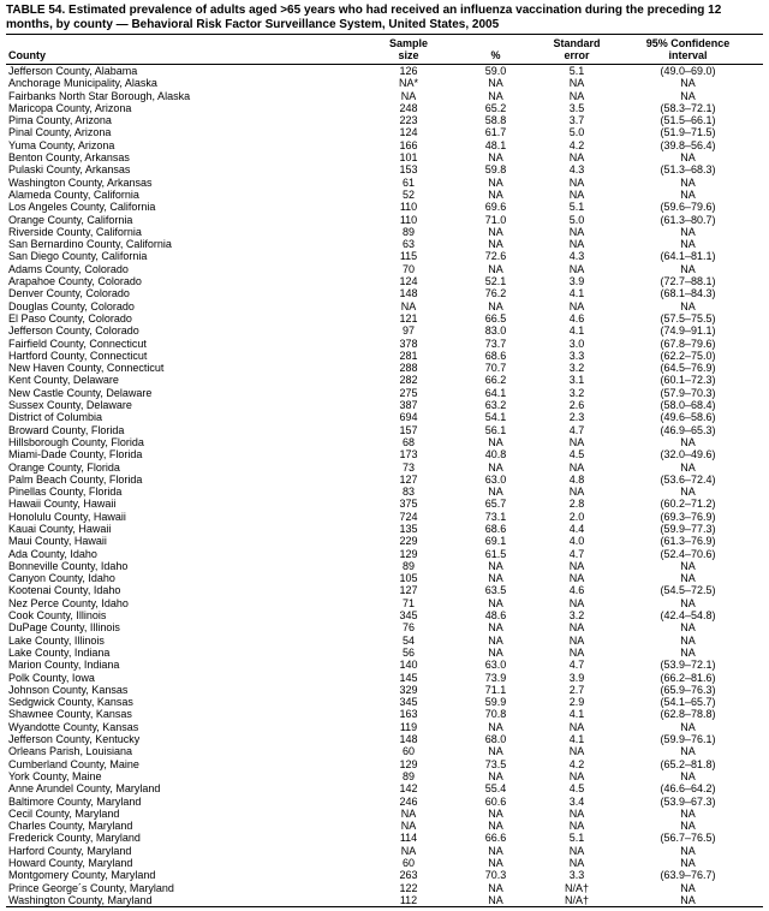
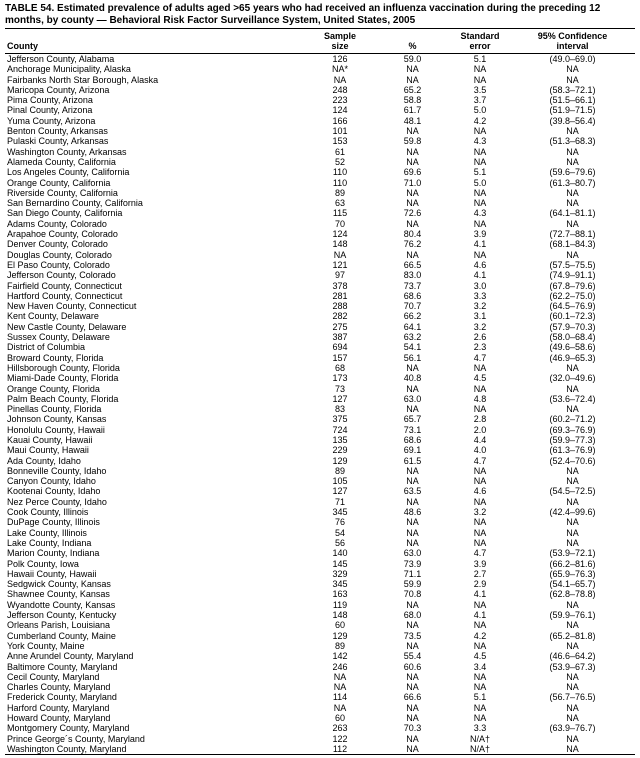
  TABLE 54. Estimated prevalence of adults aged >65 years who had received an influenza vaccination during the preceding 12 months, by county — Behavioral Risk Factor Surveillance System, United States, 2005
  County	Sample size	%	Standard error	95% Confidence interval
  Jefferson County, Alabama	126	59.0	5.1	(49.0–69.0)
  Anchorage Municipality, Alaska	NA*	NA	NA	NA
  Fairbanks North Star Borough, Alaska	NA	NA	NA	NA
  Maricopa County, Arizona	248	65.2	3.5	(58.3–72.1)
  Pima County, Arizona	223	58.8	3.7	(51.5–66.1)
  Pinal County, Arizona	124	61.7	5.0	(51.9–71.5)
  Yuma County, Arizona	166	48.1	4.2	(39.8–56.4)
  Benton County, Arkansas	101	NA	NA	NA
  Pulaski County, Arkansas	153	59.8	4.3	(51.3–68.3)
  Washington County, Arkansas	61	NA	NA	NA
  Alameda County, California	52	NA	NA	NA
  Los Angeles County, California	110	69.6	5.1	(59.6–79.6)
  Orange County, California	110	71.0	5.0	(61.3–80.7)
  Riverside County, California	89	NA	NA	NA
  San Bernardino County, California	63	NA	NA	NA
  San Diego County, California	115	72.6	4.3	(64.1–81.1)
  Adams County, Colorado	70	NA	NA	NA
- Arapahoe County, Colorado	124	52.1	3.9	(72.7–88.1)
+ Arapahoe County, Colorado	124	80.4	3.9	(72.7–88.1)
  Denver County, Colorado	148	76.2	4.1	(68.1–84.3)
  Douglas County, Colorado	NA	NA	NA	NA
  El Paso County, Colorado	121	66.5	4.6	(57.5–75.5)
  Jefferson County, Colorado	97	83.0	4.1	(74.9–91.1)
  Fairfield County, Connecticut	378	73.7	3.0	(67.8–79.6)
  Hartford County, Connecticut	281	68.6	3.3	(62.2–75.0)
  New Haven County, Connecticut	288	70.7	3.2	(64.5–76.9)
  Kent County, Delaware	282	66.2	3.1	(60.1–72.3)
  New Castle County, Delaware	275	64.1	3.2	(57.9–70.3)
  Sussex County, Delaware	387	63.2	2.6	(58.0–68.4)
  District of Columbia	694	54.1	2.3	(49.6–58.6)
  Broward County, Florida	157	56.1	4.7	(46.9–65.3)
  Hillsborough County, Florida	68	NA	NA	NA
  Miami-Dade County, Florida	173	40.8	4.5	(32.0–49.6)
  Orange County, Florida	73	NA	NA	NA
  Palm Beach County, Florida	127	63.0	4.8	(53.6–72.4)
  Pinellas County, Florida	83	NA	NA	NA
- Hawaii County, Hawaii	375	65.7	2.8	(60.2–71.2)
+ Johnson County, Kansas	375	65.7	2.8	(60.2–71.2)
  Honolulu County, Hawaii	724	73.1	2.0	(69.3–76.9)
  Kauai County, Hawaii	135	68.6	4.4	(59.9–77.3)
  Maui County, Hawaii	229	69.1	4.0	(61.3–76.9)
  Ada County, Idaho	129	61.5	4.7	(52.4–70.6)
  Bonneville County, Idaho	89	NA	NA	NA
  Canyon County, Idaho	105	NA	NA	NA
  Kootenai County, Idaho	127	63.5	4.6	(54.5–72.5)
  Nez Perce County, Idaho	71	NA	NA	NA
- Cook County, Illinois	345	48.6	3.2	(42.4–54.8)
+ Cook County, Illinois	345	48.6	3.2	(42.4–99.6)
  DuPage County, Illinois	76	NA	NA	NA
  Lake County, Illinois	54	NA	NA	NA
  Lake County, Indiana	56	NA	NA	NA
  Marion County, Indiana	140	63.0	4.7	(53.9–72.1)
  Polk County, Iowa	145	73.9	3.9	(66.2–81.6)
- Johnson County, Kansas	329	71.1	2.7	(65.9–76.3)
+ Hawaii County, Hawaii	329	71.1	2.7	(65.9–76.3)
  Sedgwick County, Kansas	345	59.9	2.9	(54.1–65.7)
  Shawnee County, Kansas	163	70.8	4.1	(62.8–78.8)
  Wyandotte County, Kansas	119	NA	NA	NA
  Jefferson County, Kentucky	148	68.0	4.1	(59.9–76.1)
  Orleans Parish, Louisiana	60	NA	NA	NA
  Cumberland County, Maine	129	73.5	4.2	(65.2–81.8)
  York County, Maine	89	NA	NA	NA
  Anne Arundel County, Maryland	142	55.4	4.5	(46.6–64.2)
  Baltimore County, Maryland	246	60.6	3.4	(53.9–67.3)
  Cecil County, Maryland	NA	NA	NA	NA
  Charles County, Maryland	NA	NA	NA	NA
  Frederick County, Maryland	114	66.6	5.1	(56.7–76.5)
  Harford County, Maryland	NA	NA	NA	NA
  Howard County, Maryland	60	NA	NA	NA
  Montgomery County, Maryland	263	70.3	3.3	(63.9–76.7)
  Prince George´s County, Maryland	122	NA	N/A†	NA
  Washington County, Maryland	112	NA	N/A†	NA
